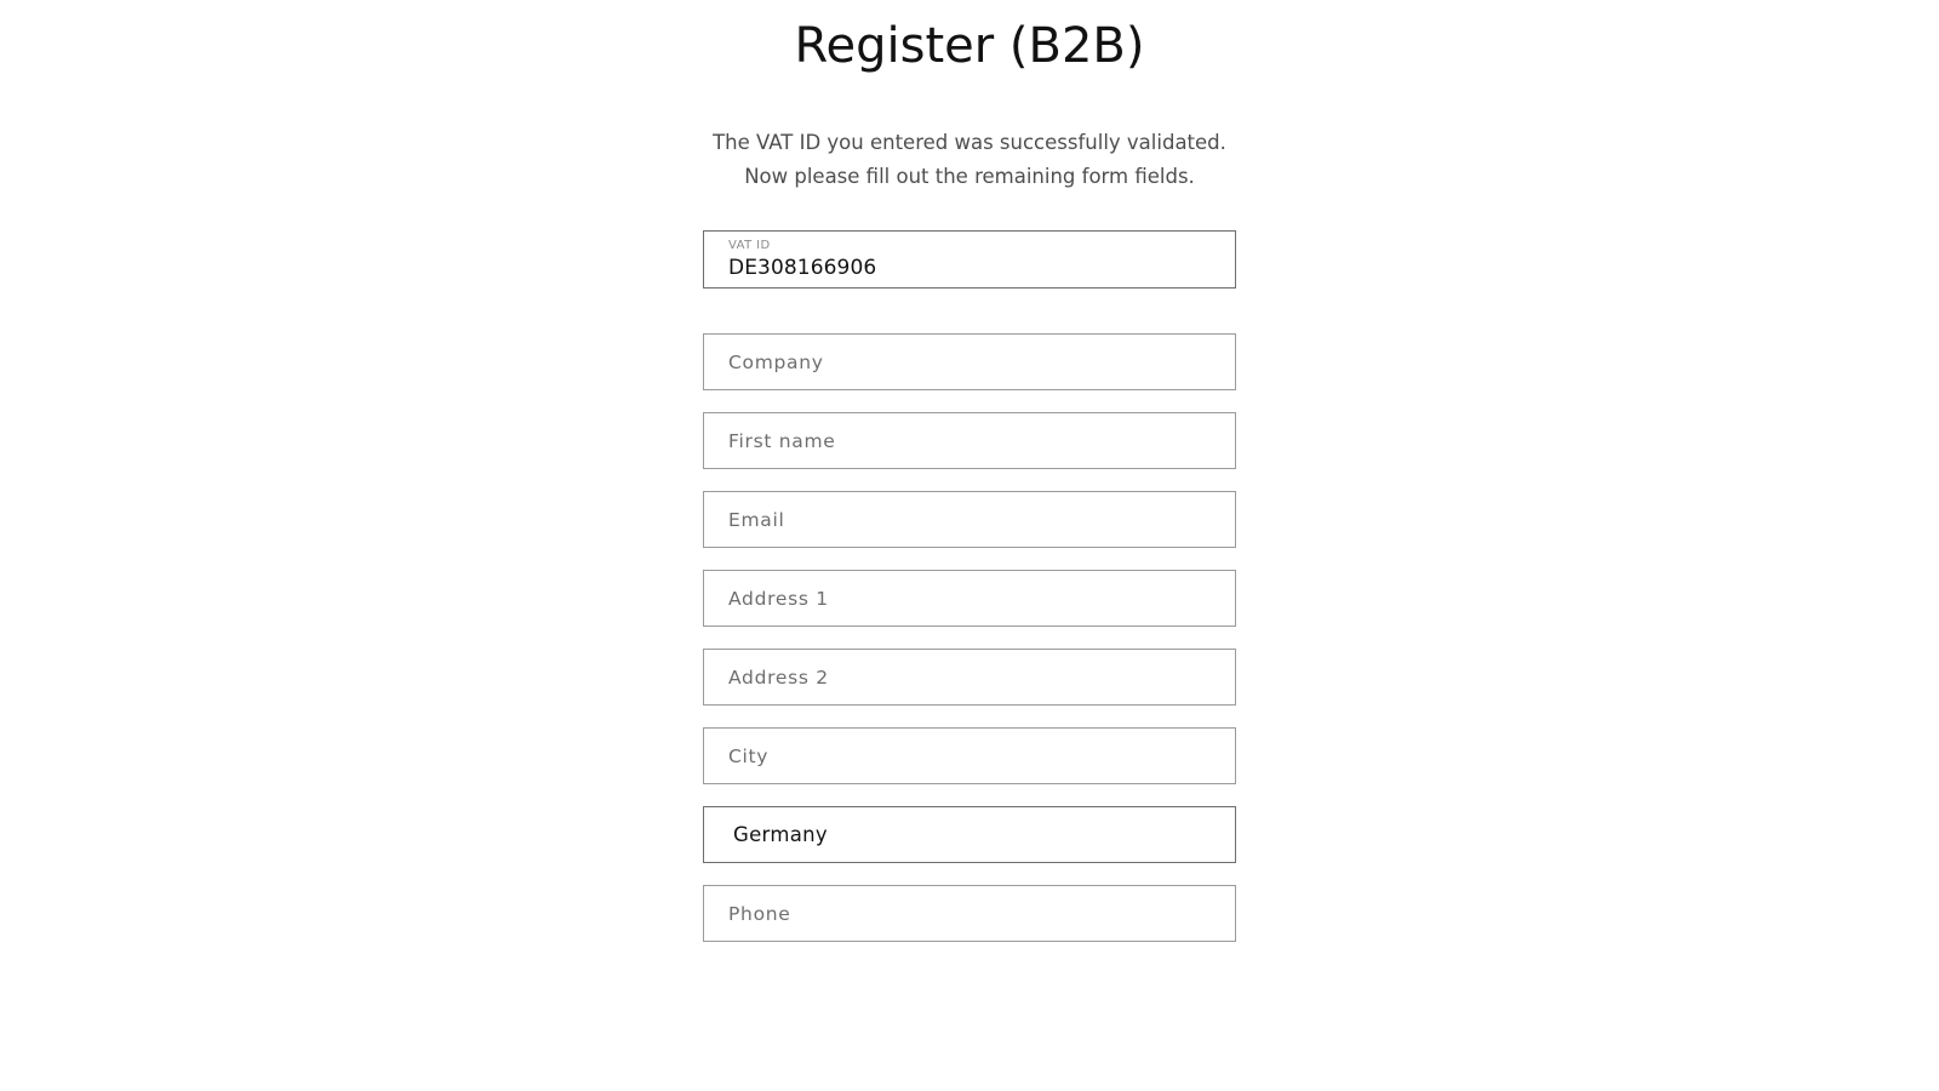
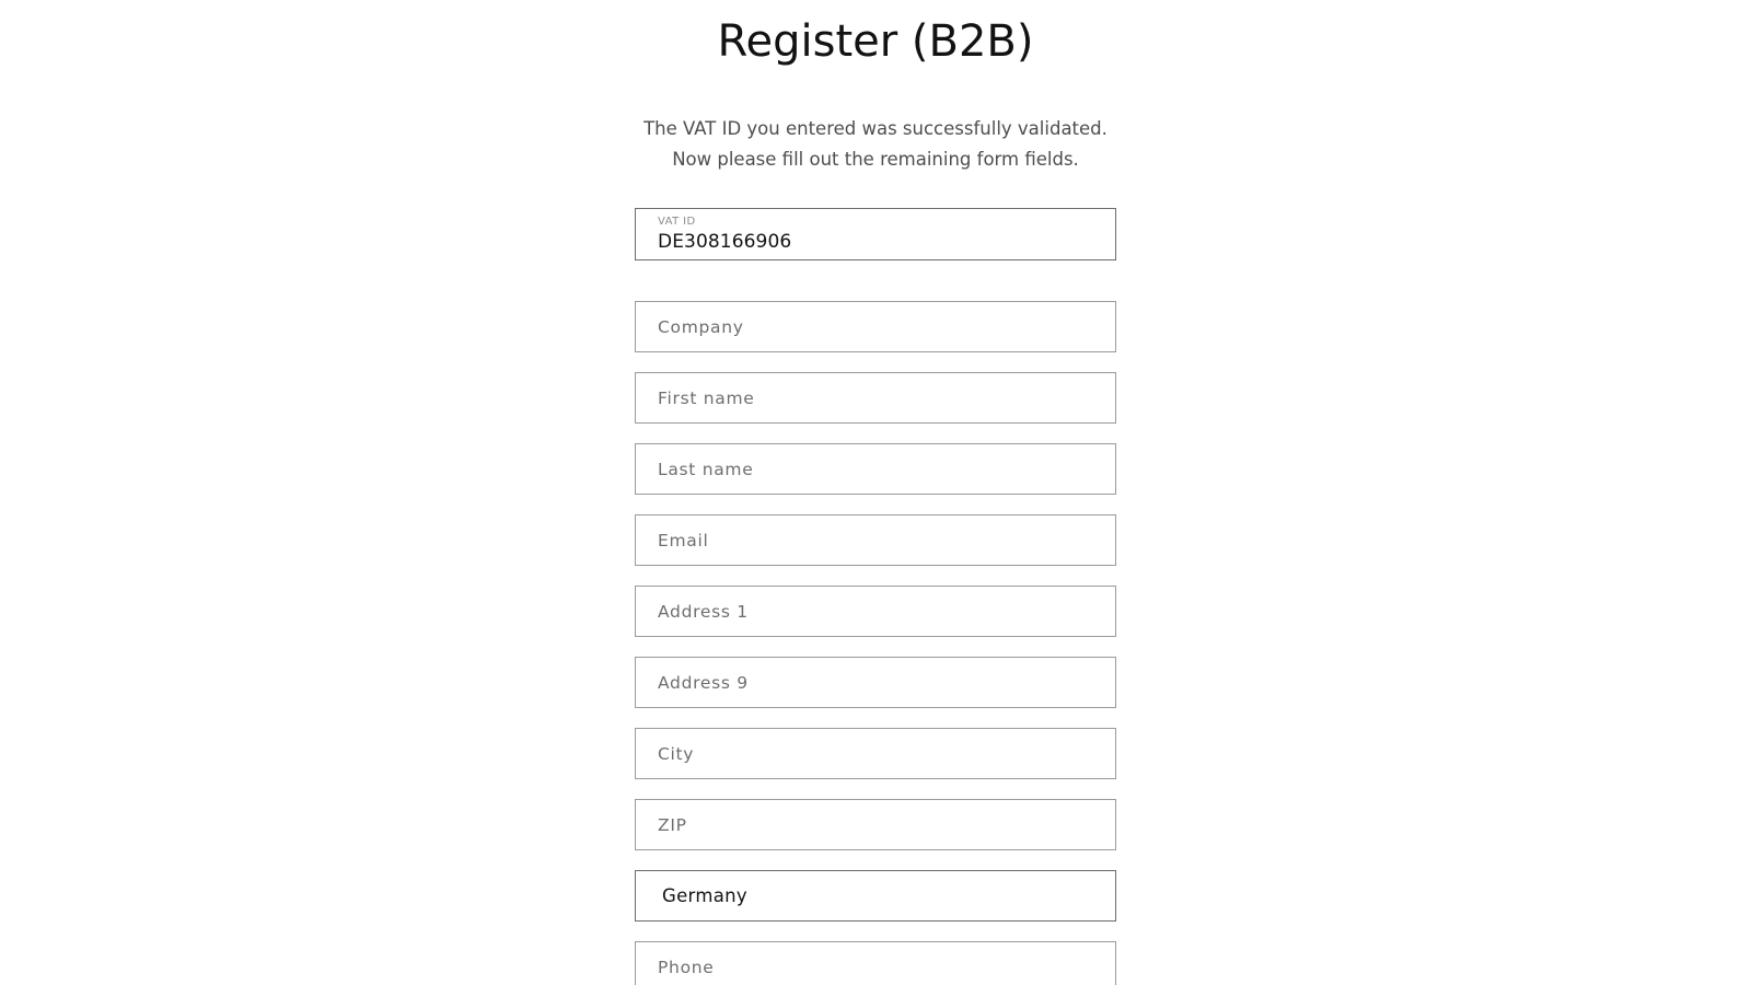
  Register (B2B)
  The VAT ID you entered was successfully validated. Now please fill out the remaining form fields.
  VAT ID
  DE308166906
  Company
  First name
+ Last name
  Email
  Address 1
- Address 2
+ Address 9
  City
+ ZIP
  Germany
  Phone
